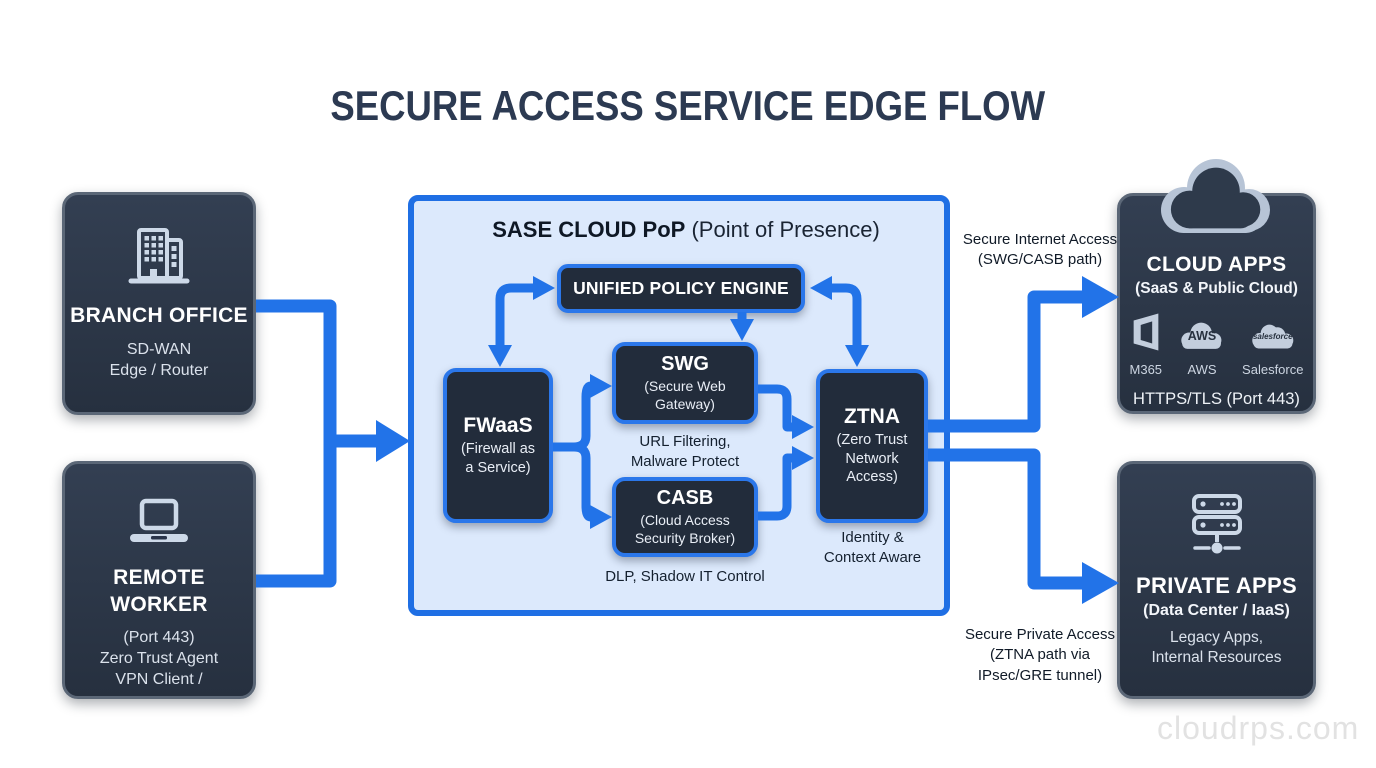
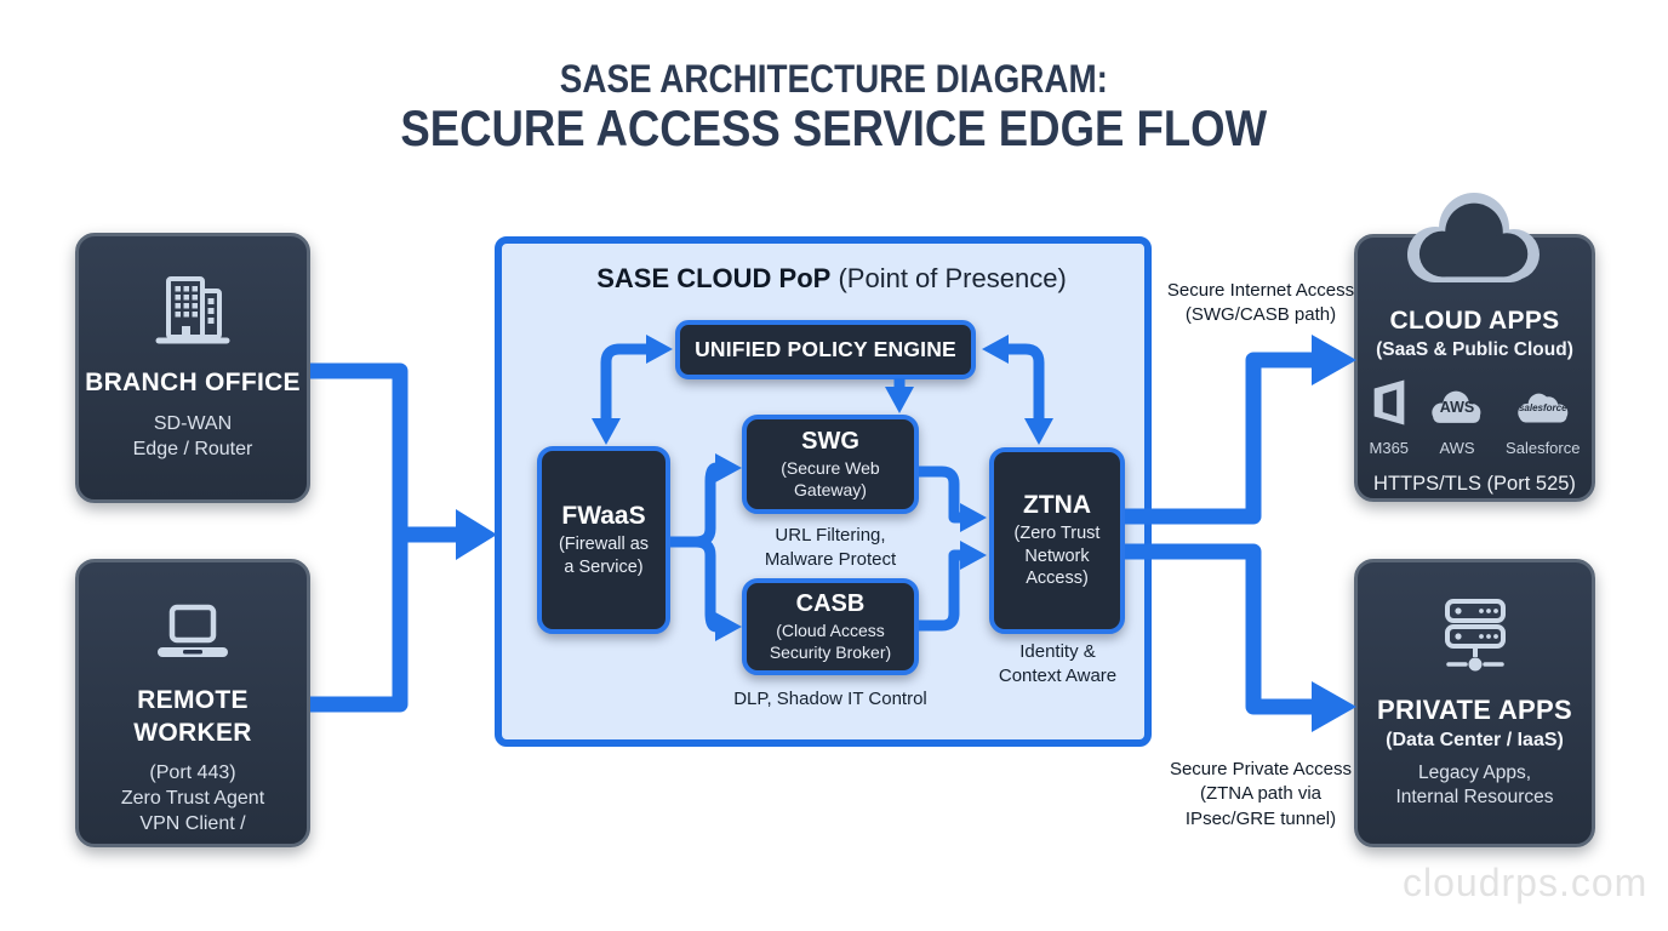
+ SASE ARCHITECTURE DIAGRAM:
  SECURE ACCESS SERVICE EDGE FLOW
  BRANCH OFFICE
  SD-WAN
  Edge / Router
  REMOTE
  WORKER
  (Port 443)
  Zero Trust Agent
  VPN Client /
  SASE CLOUD PoP (Point of Presence)
  UNIFIED POLICY ENGINE
  FWaaS
  (Firewall as
  a Service)
  SWG
  (Secure Web
  Gateway)
  URL Filtering,
  Malware Protect
  CASB
  (Cloud Access
  Security Broker)
  DLP, Shadow IT Control
  ZTNA
  (Zero Trust
  Network
  Access)
  Identity &
  Context Aware
  Secure Internet Access
  (SWG/CASB path)
  Secure Private Access
  (ZTNA path via
  IPsec/GRE tunnel)
  CLOUD APPS
  (SaaS & Public Cloud)
  M365
  AWS
  AWS
  salesforce
  Salesforce
- HTTPS/TLS (Port 443)
+ HTTPS/TLS (Port 525)
  PRIVATE APPS
  (Data Center / IaaS)
  Legacy Apps,
  Internal Resources
  cloudrps.com
